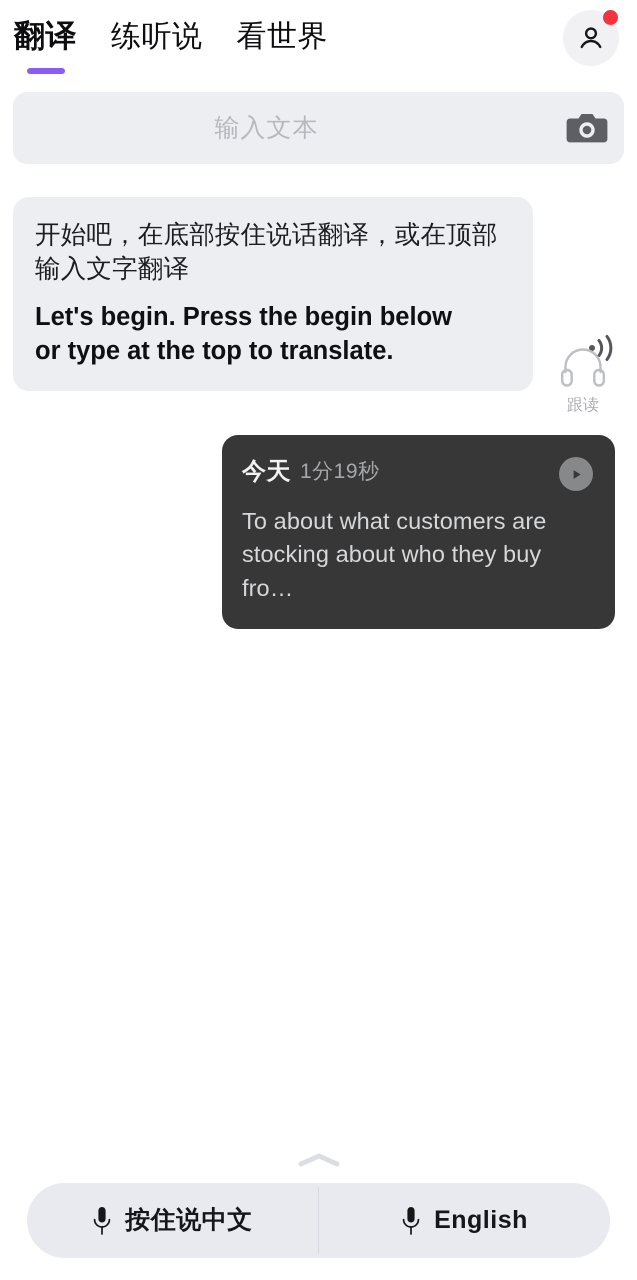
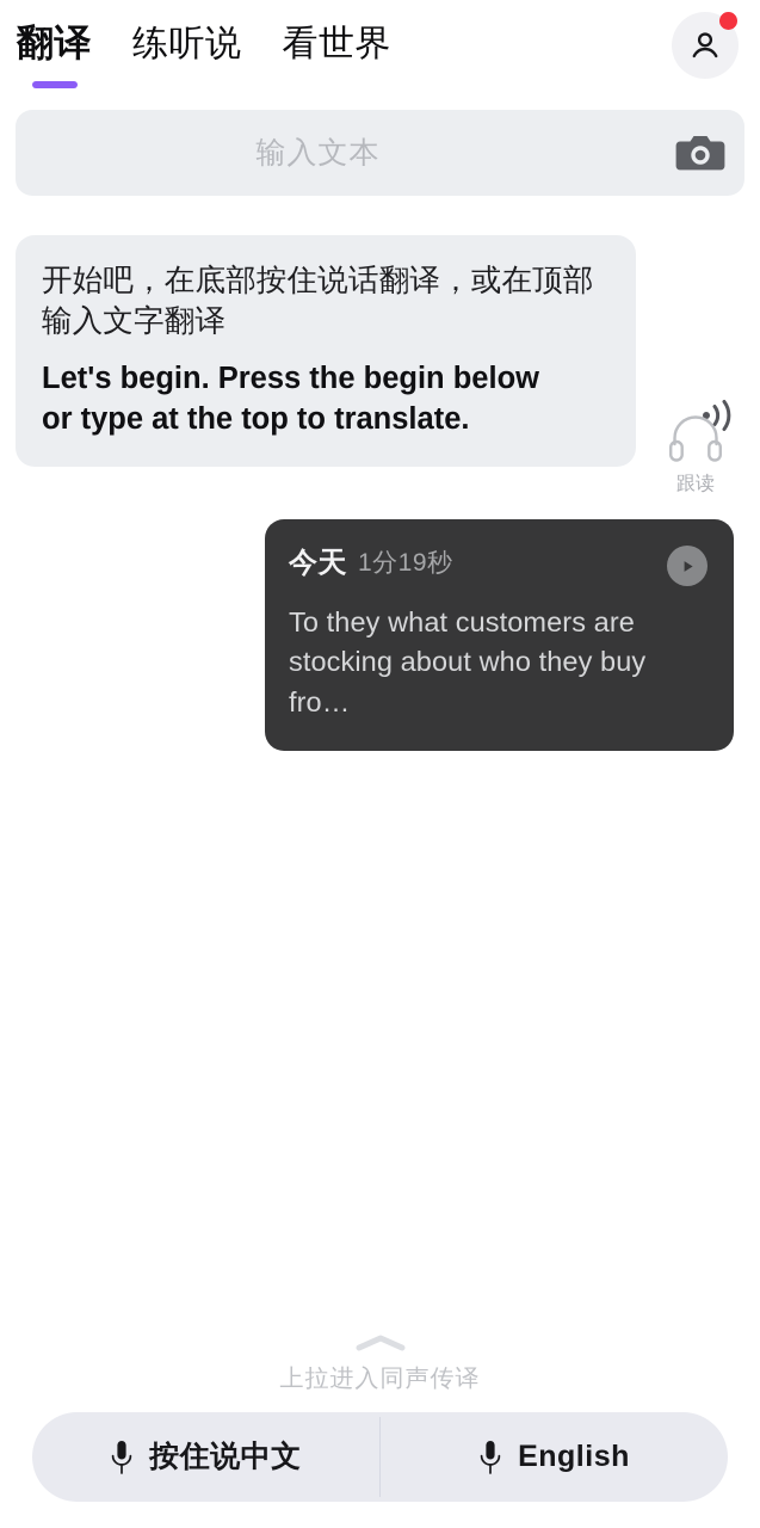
  翻译
  练听说
  看世界
  输入文本
  开始吧，在底部按住说话翻译，或在顶部输入文字翻译
  Let's begin. Press the begin below or type at the top to translate.
  跟读
  今天
  1分19秒
- To about what customers are stocking about who they buy fro…
+ To they what customers are stocking about who they buy fro…
+ 上拉进入同声传译
  按住说中文
  English
